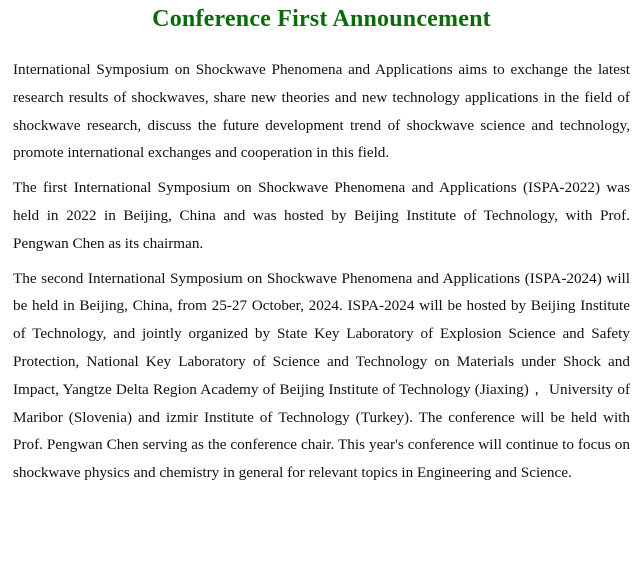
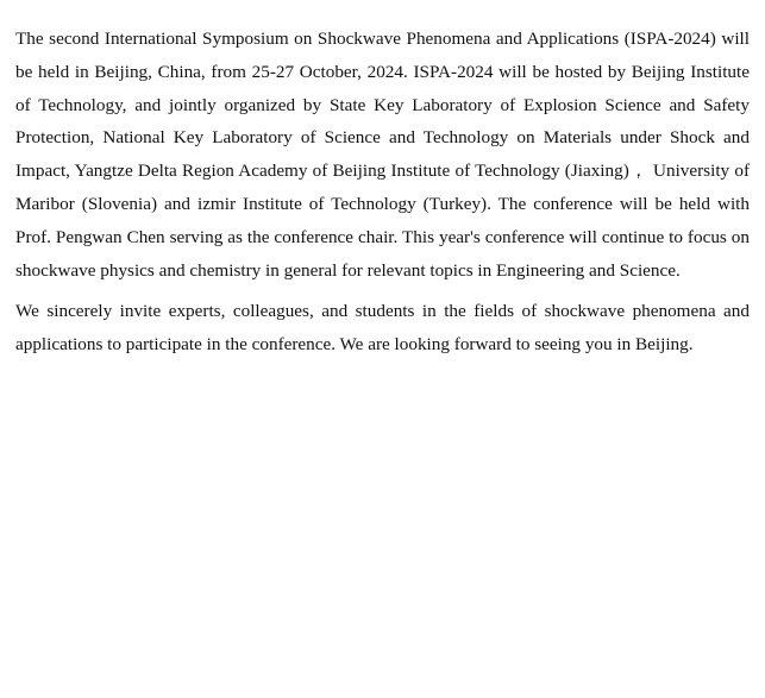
- Conference First Announcement
- International Symposium on Shockwave Phenomena and Applications aims to exchange the latest research results of shockwaves, share new theories and new technology applications in the field of shockwave research, discuss the future development trend of shockwave science and technology, promote international exchanges and cooperation in this field.
- The first International Symposium on Shockwave Phenomena and Applications (ISPA-2022) was held in 2022 in Beijing, China and was hosted by Beijing Institute of Technology, with Prof. Pengwan Chen as its chairman.
  The second International Symposium on Shockwave Phenomena and Applications (ISPA-2024) will be held in Beijing, China, from 25-27 October, 2024. ISPA-2024 will be hosted by Beijing Institute of Technology, and jointly organized by State Key Laboratory of Explosion Science and Safety Protection, National Key Laboratory of Science and Technology on Materials under Shock and Impact, Yangtze Delta Region Academy of Beijing Institute of Technology (Jiaxing)， University of Maribor (Slovenia) and izmir Institute of Technology (Turkey). The conference will be held with Prof. Pengwan Chen serving as the conference chair. This year's conference will continue to focus on shockwave physics and chemistry in general for relevant topics in Engineering and Science.
+ We sincerely invite experts, colleagues, and students in the fields of shockwave phenomena and applications to participate in the conference. We are looking forward to seeing you in Beijing.
